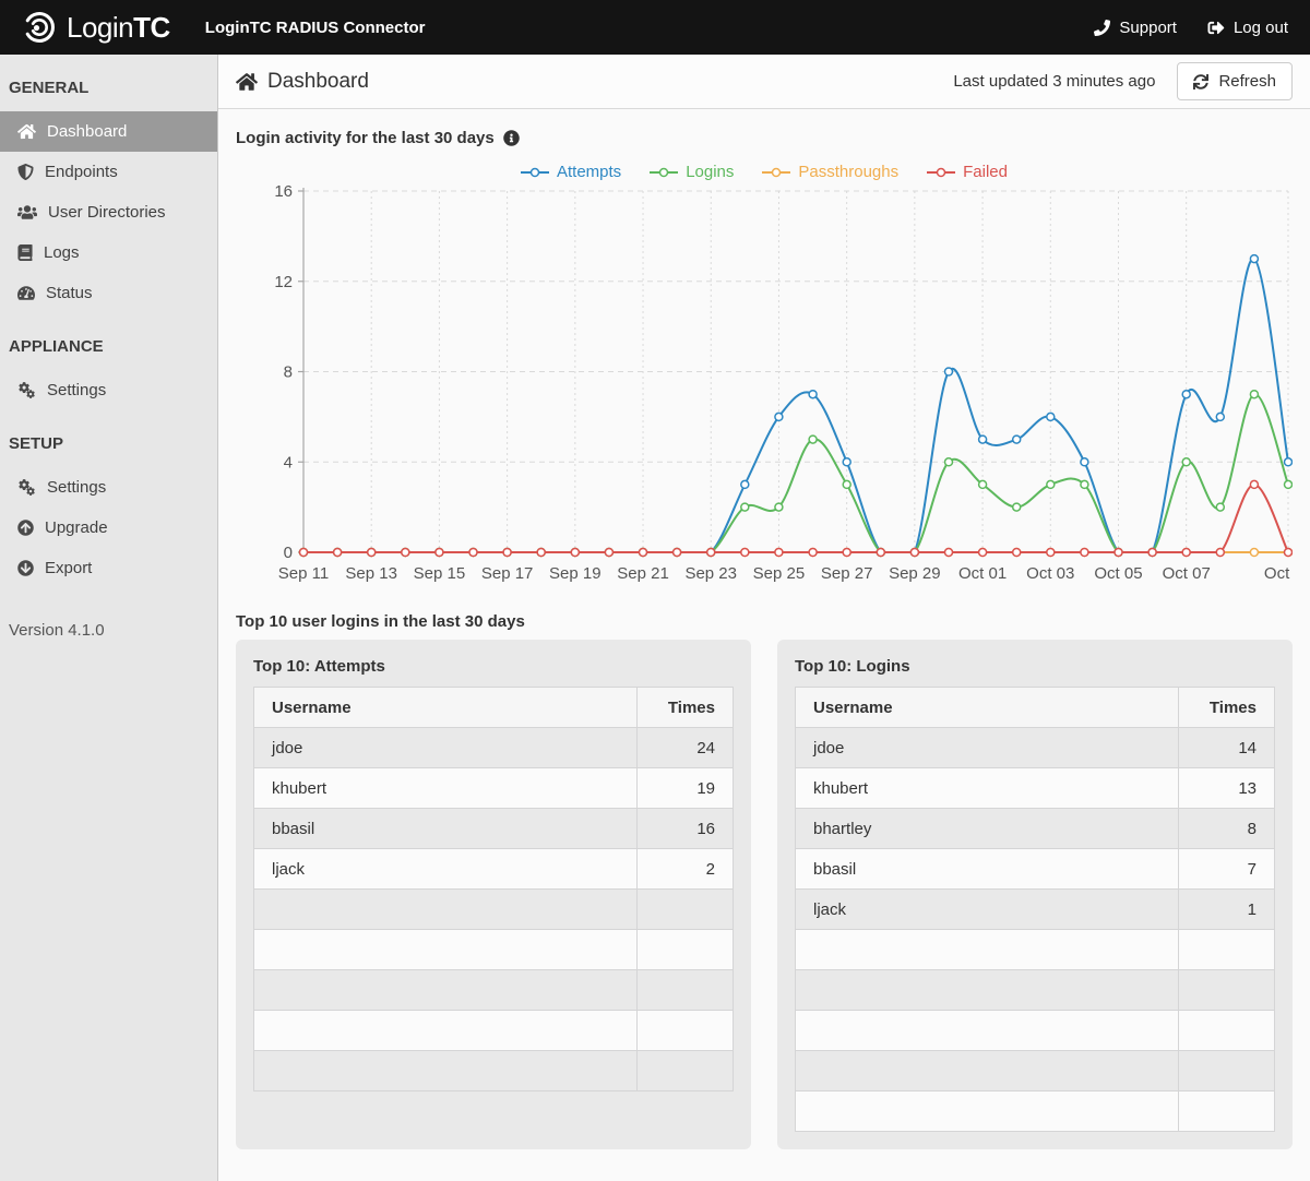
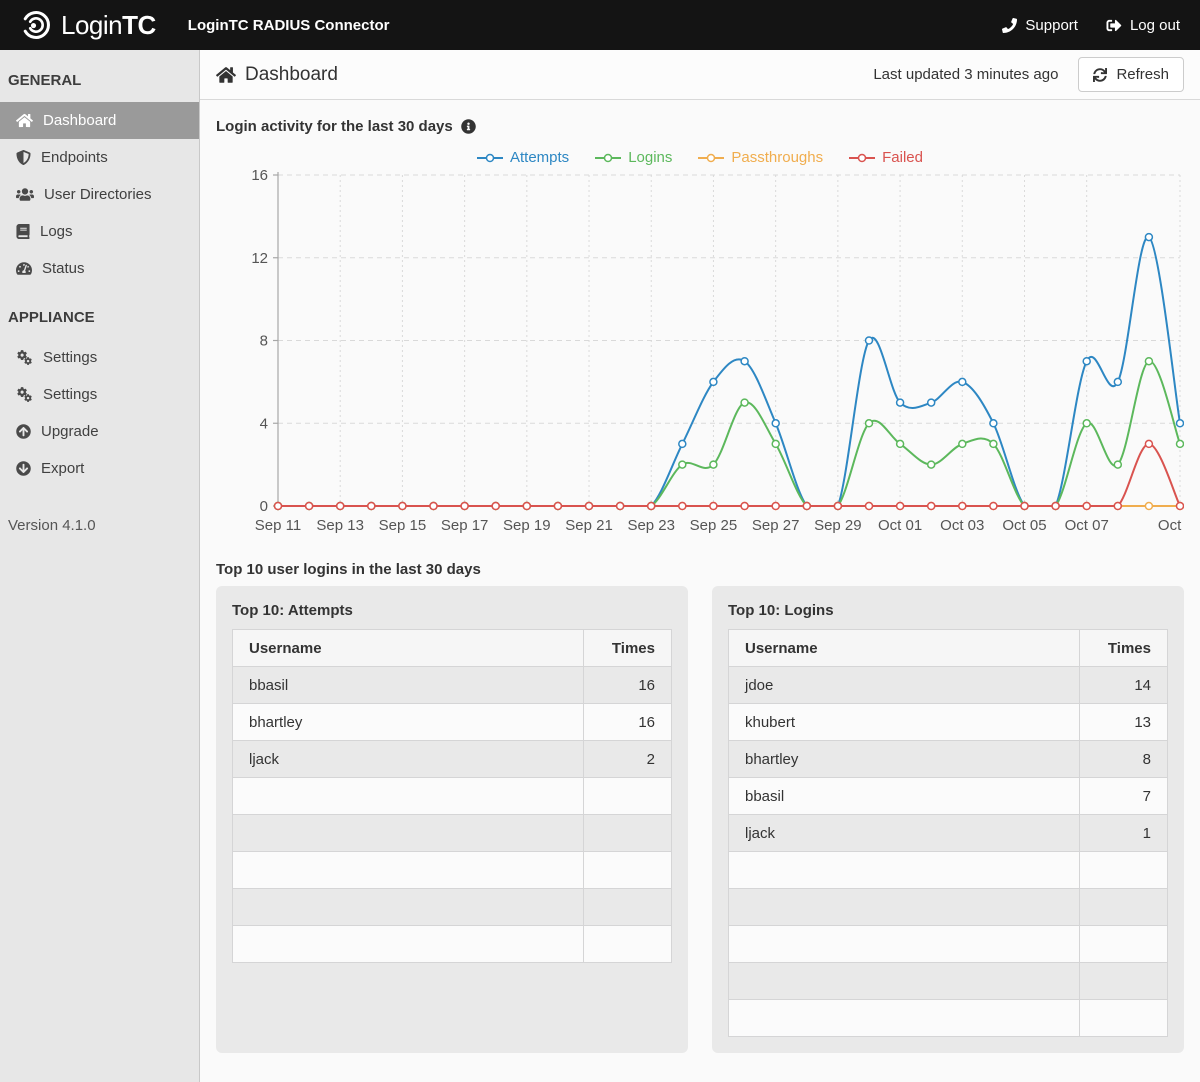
  LoginTC
  LoginTC RADIUS Connector
  Support
  Log out
  GENERAL
  Dashboard
  Endpoints
  User Directories
  Logs
  Status
  APPLIANCE
  Settings
- SETUP
  Settings
  Upgrade
  Export
  Version 4.1.0
  Dashboard
  Last updated 3 minutes ago
  Refresh
  Login activity for the last 30 days
  Attempts
  Logins
  Passthroughs
  Failed
  0
  4
  8
  12
  16
  Sep 11
  Sep 13
  Sep 15
  Sep 17
  Sep 19
  Sep 21
  Sep 23
  Sep 25
  Sep 27
  Sep 29
  Oct 01
  Oct 03
  Oct 05
  Oct 07
  Top 10 user logins in the last 30 days
  Top 10: Attempts
  Username	Times
- jdoe	24
- khubert	19
  bbasil	16
+ bhartley	16
  ljack	2
  Top 10: Logins
  Username	Times
  jdoe	14
  khubert	13
  bhartley	8
  bbasil	7
  ljack	1
